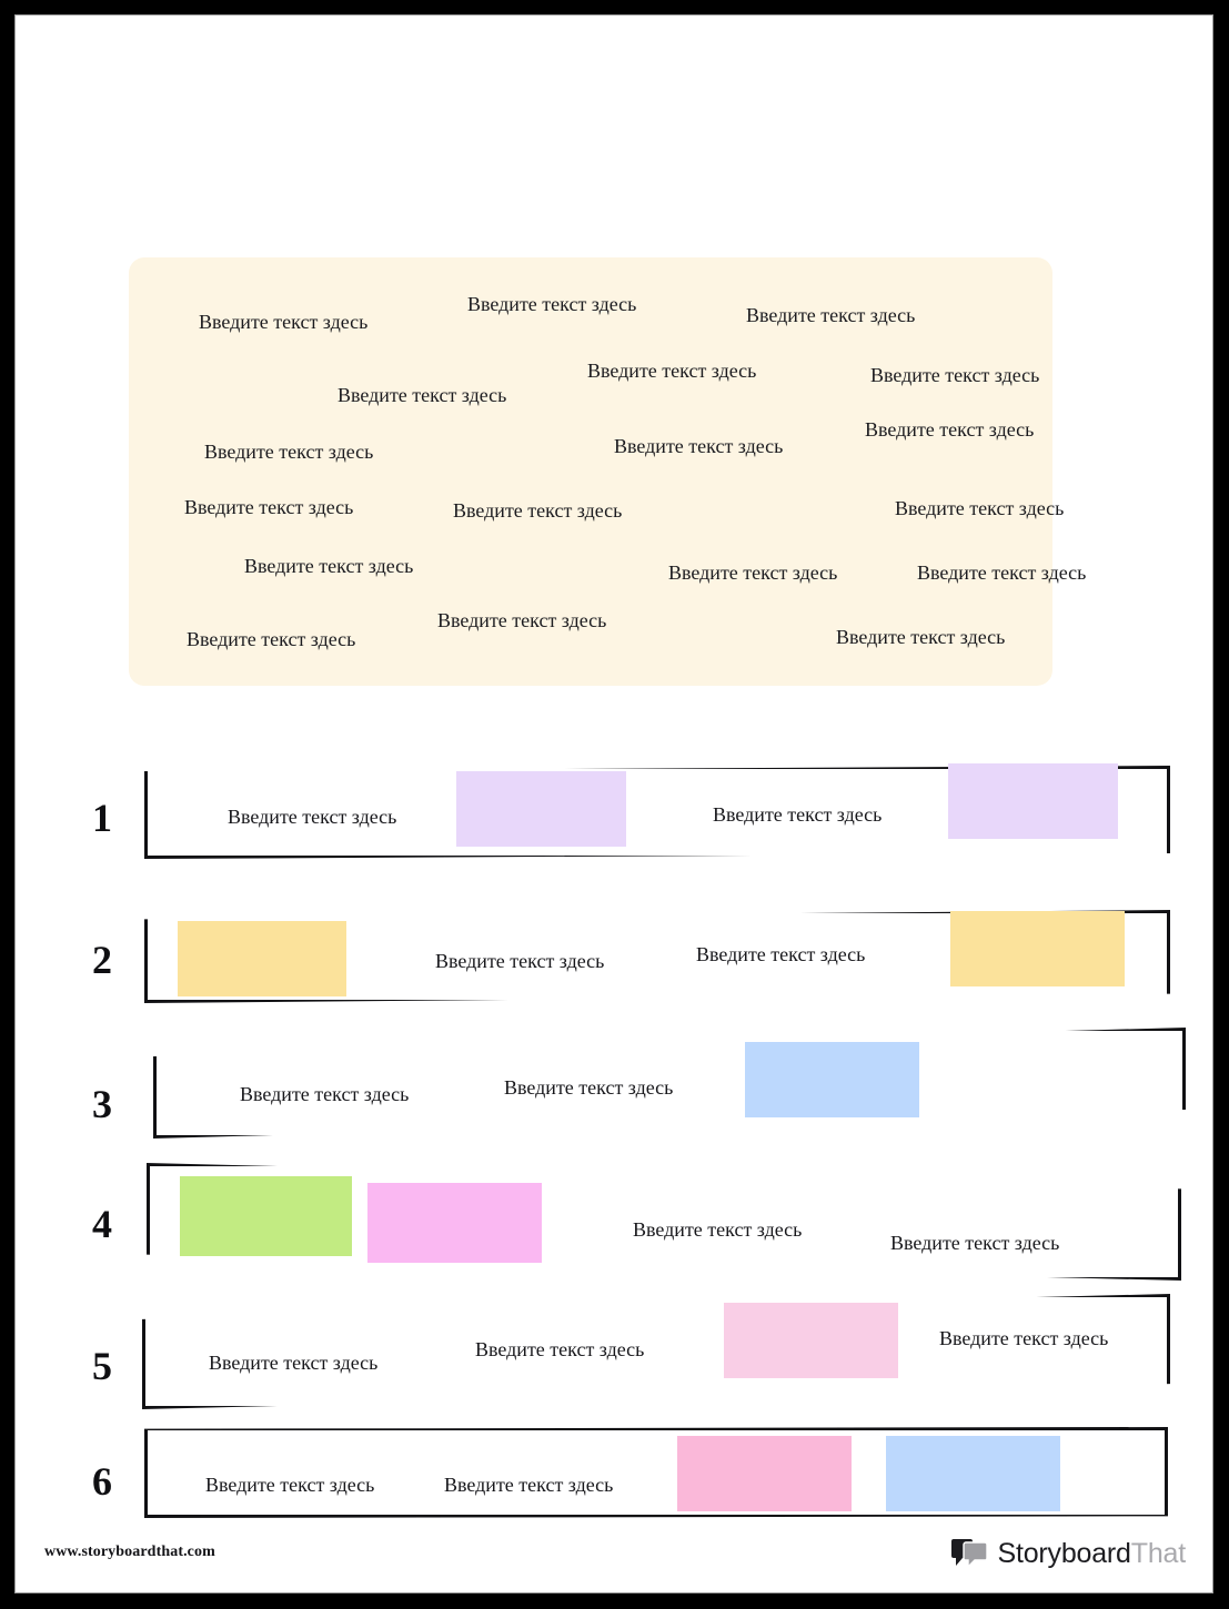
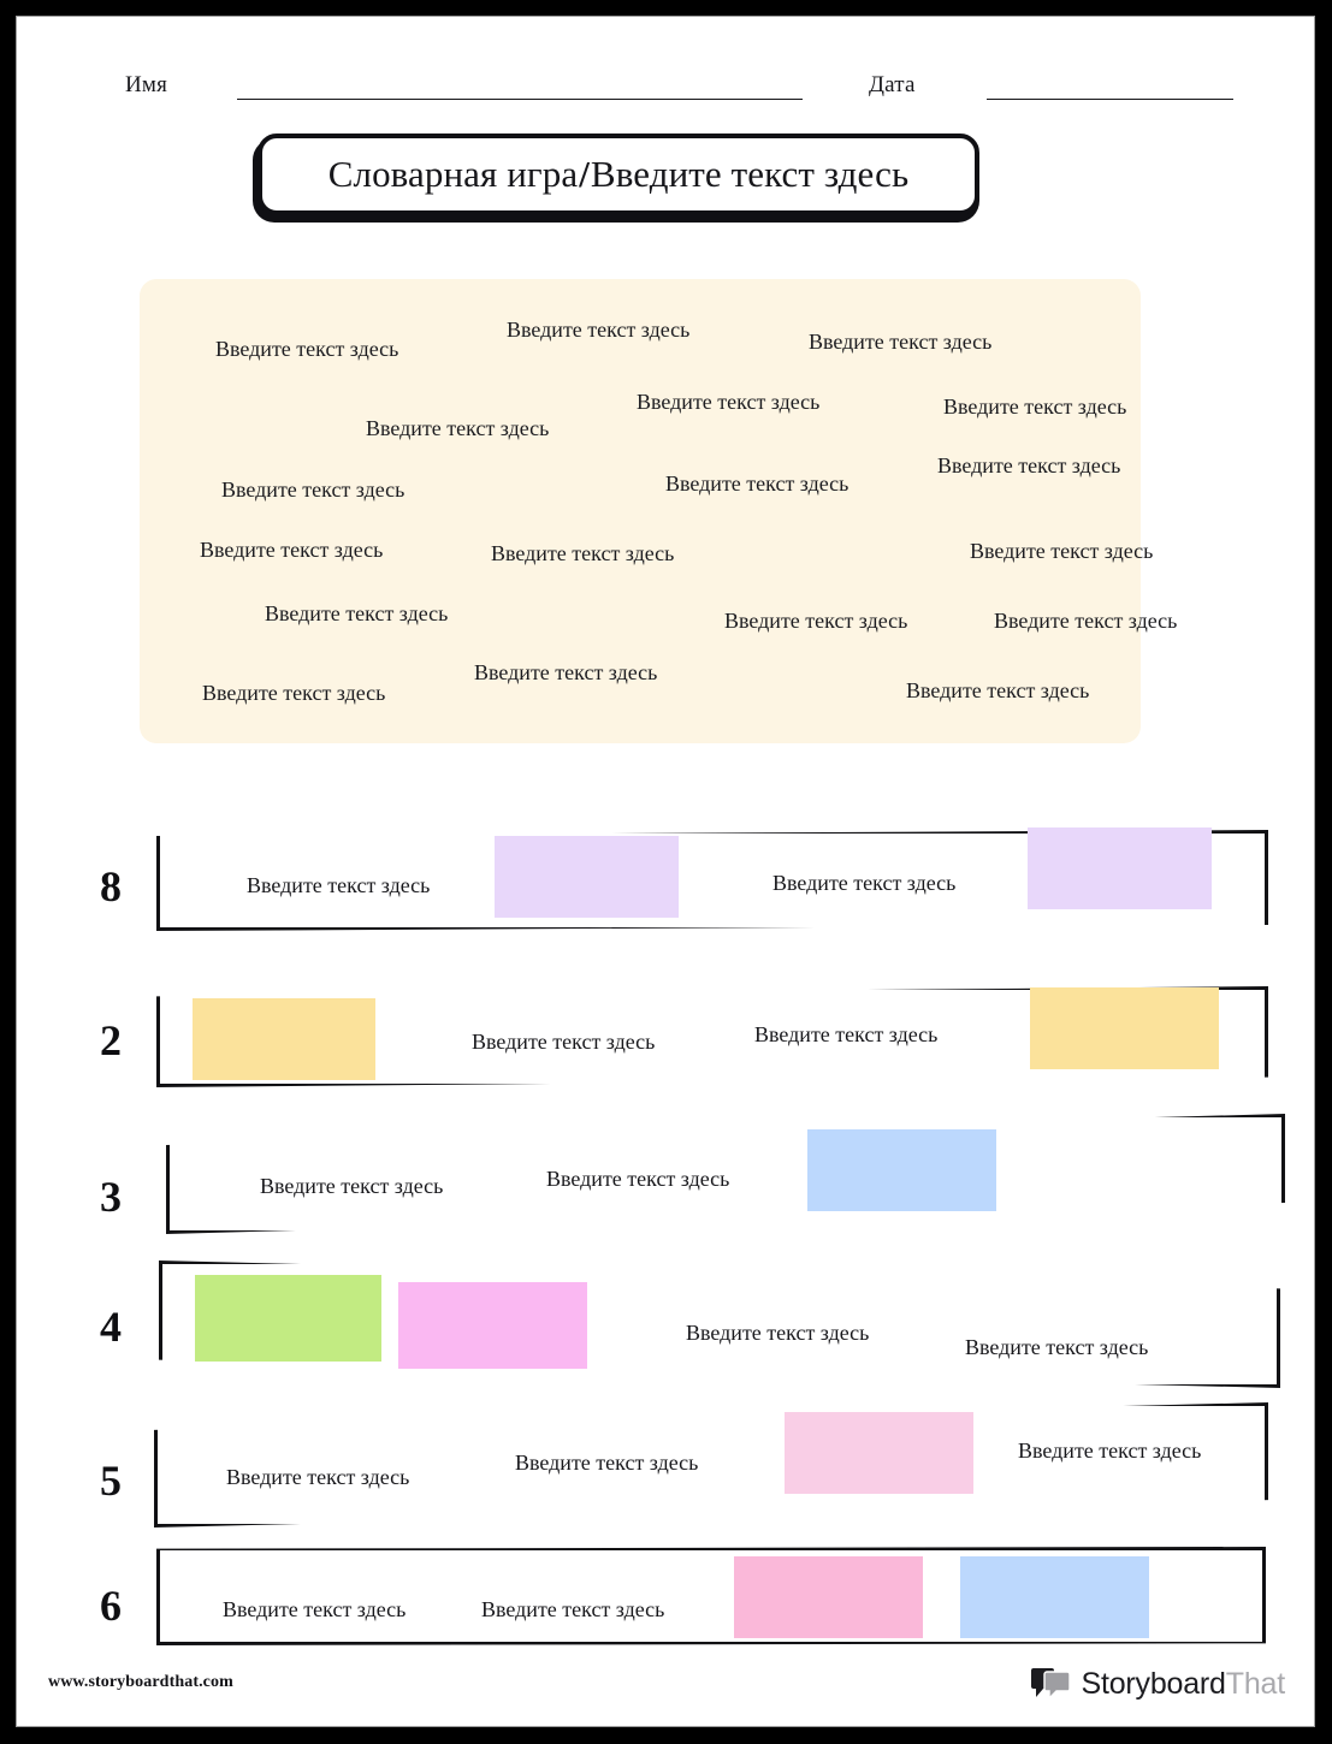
+ Имя
+ Дата
+ Словарная игра/Введите текст здесь
  Введите текст здесь
  Введите текст здесь
  Введите текст здесь
  Введите текст здесь
  Введите текст здесь
  Введите текст здесь
  Введите текст здесь
  Введите текст здесь
  Введите текст здесь
  Введите текст здесь
  Введите текст здесь
  Введите текст здесь
  Введите текст здесь
  Введите текст здесь
  Введите текст здесь
  Введите текст здесь
  Введите текст здесь
  Введите текст здесь
- 1
+ 8
  Введите текст здесь
  Введите текст здесь
  2
  Введите текст здесь
  Введите текст здесь
  3
  Введите текст здесь
  Введите текст здесь
  4
  Введите текст здесь
  Введите текст здесь
  5
  Введите текст здесь
  Введите текст здесь
  Введите текст здесь
  6
  Введите текст здесь
  Введите текст здесь
  www.storyboardthat.com
  StoryboardThat
